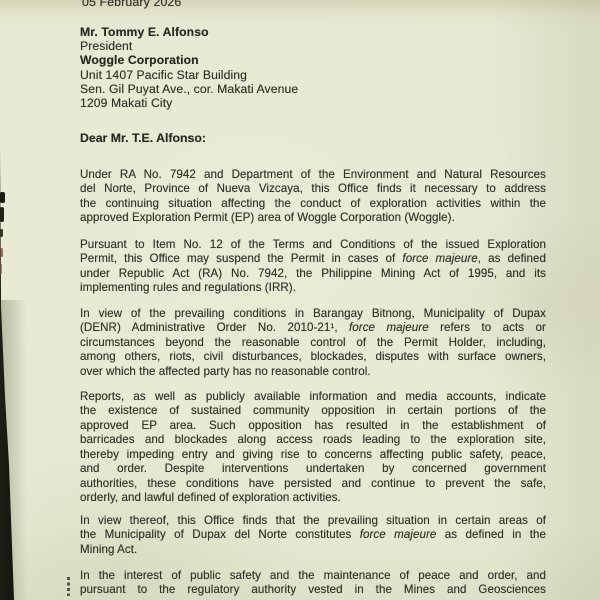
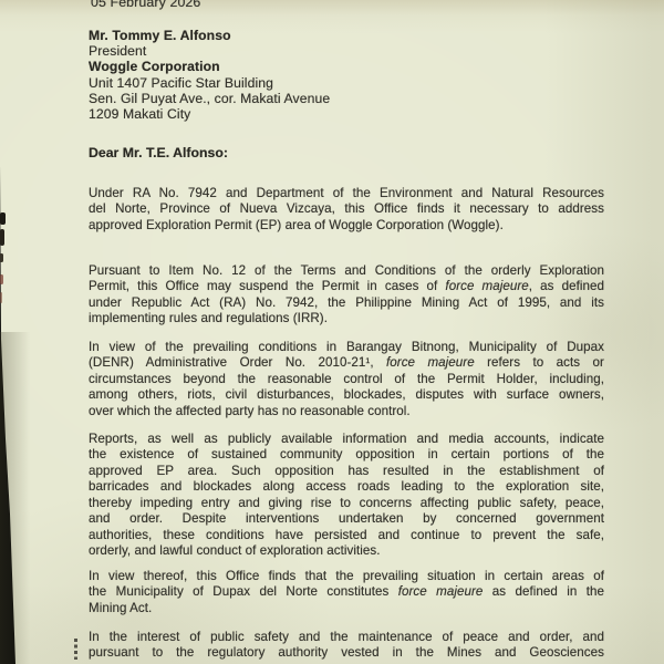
  05 February 2026
  Mr. Tommy E. Alfonso
  President
  Woggle Corporation
  Unit 1407 Pacific Star Building
  Sen. Gil Puyat Ave., cor. Makati Avenue
  1209 Makati City
  Dear Mr. T.E. Alfonso:
  Under RA No. 7942 and Department of the Environment and Natural Resources
  del Norte, Province of Nueva Vizcaya, this Office finds it necessary to address
- the continuing situation affecting the conduct of exploration activities within the
  approved Exploration Permit (EP) area of Woggle Corporation (Woggle).
- Pursuant to Item No. 12 of the Terms and Conditions of the issued Exploration
+ Pursuant to Item No. 12 of the Terms and Conditions of the orderly Exploration
  Permit, this Office may suspend the Permit in cases of force majeure, as defined
  under Republic Act (RA) No. 7942, the Philippine Mining Act of 1995, and its
  implementing rules and regulations (IRR).
  In view of the prevailing conditions in Barangay Bitnong, Municipality of Dupax
  (DENR) Administrative Order No. 2010-21¹, force majeure refers to acts or
  circumstances beyond the reasonable control of the Permit Holder, including,
  among others, riots, civil disturbances, blockades, disputes with surface owners,
  over which the affected party has no reasonable control.
  Reports, as well as publicly available information and media accounts, indicate
  the existence of sustained community opposition in certain portions of the
  approved EP area. Such opposition has resulted in the establishment of
  barricades and blockades along access roads leading to the exploration site,
  thereby impeding entry and giving rise to concerns affecting public safety, peace,
  and order. Despite interventions undertaken by concerned government
  authorities, these conditions have persisted and continue to prevent the safe,
- orderly, and lawful defined of exploration activities.
+ orderly, and lawful conduct of exploration activities.
  In view thereof, this Office finds that the prevailing situation in certain areas of
  the Municipality of Dupax del Norte constitutes force majeure as defined in the
  Mining Act.
  In the interest of public safety and the maintenance of peace and order, and
  pursuant to the regulatory authority vested in the Mines and Geosciences
